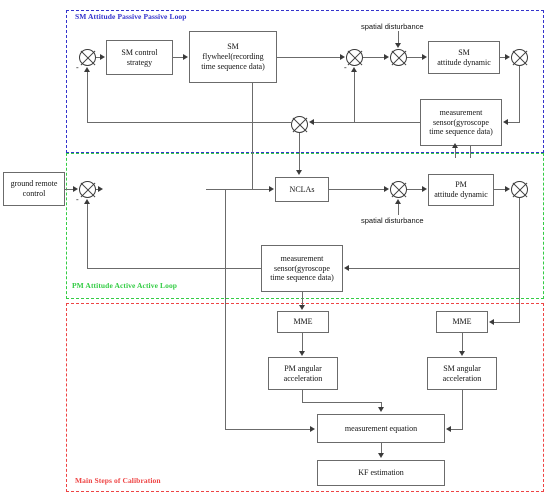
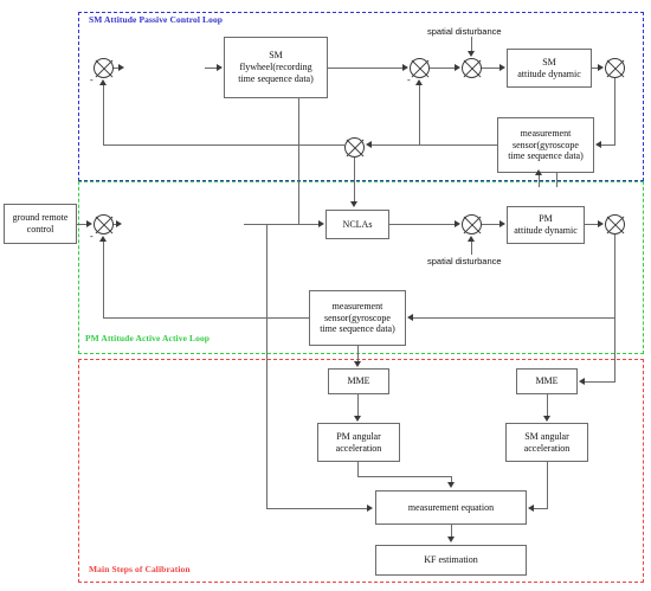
- SM Attitude Passive Passive Loop
+ SM Attitude Passive Control Loop
  PM Attitude Active Active Loop
  Main Steps of Calibration
  ground remote
  control
- SM control
- strategy
  SM
  flywheel(recording
  time sequence data)
  SM
  attitude dynamic
  measurement
  sensor(gyroscope
  time sequence data)
  NCLAs
  PM
  attitude dynamic
  measurement
  sensor(gyroscope
  time sequence data)
  MME
  MME
  PM angular
  acceleration
  SM angular
  acceleration
  measurement equation
  KF estimation
  -
  -
  -
  spatial disturbance
  spatial disturbance
